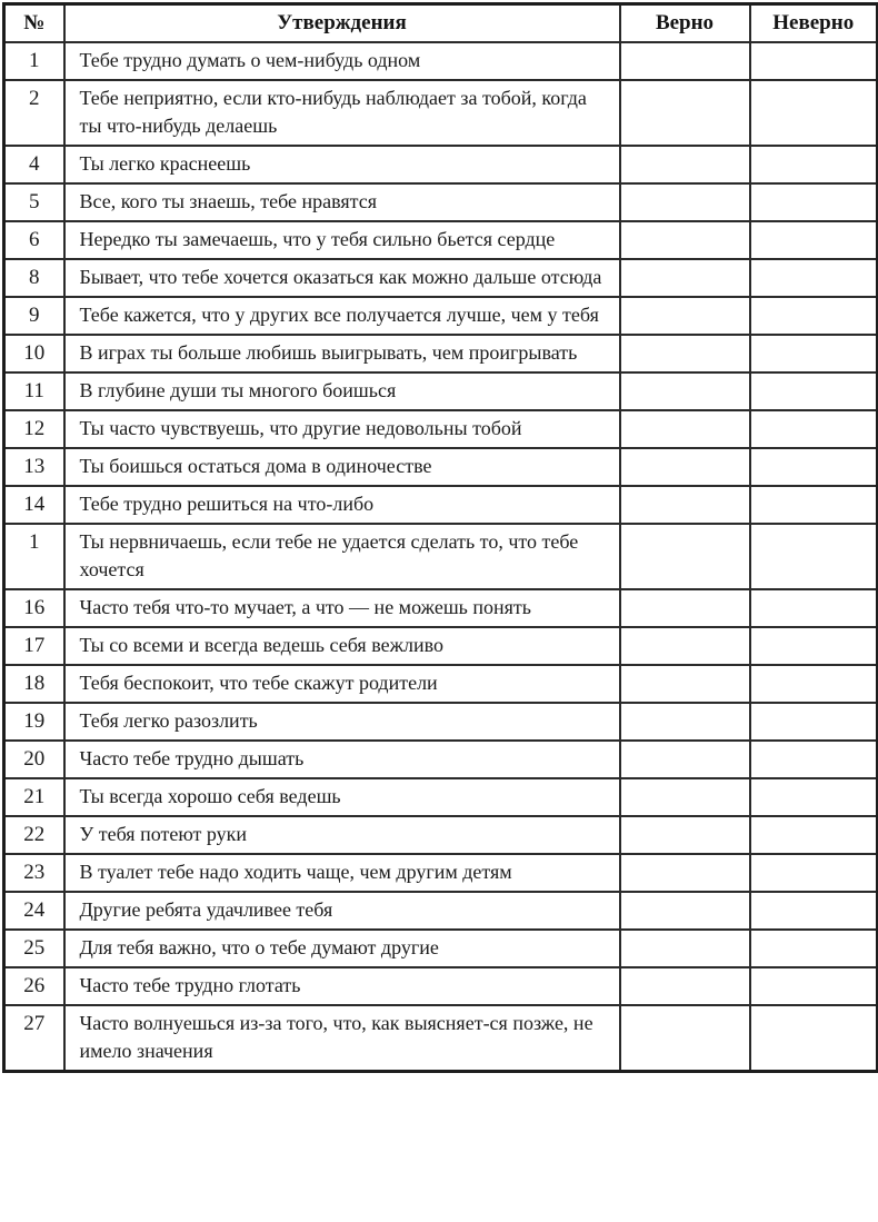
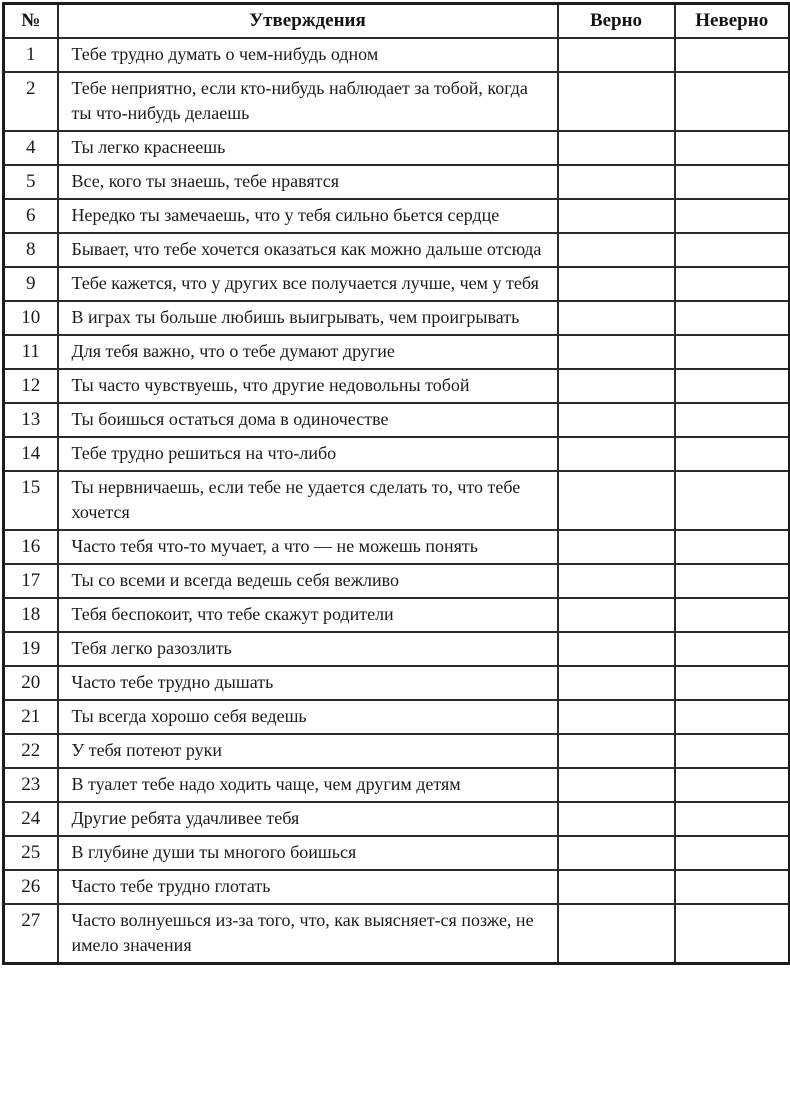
  №	Утверждения	Верно	Неверно
  1	Тебе трудно думать о чем-нибудь одном
  2	Тебе неприятно, если кто-нибудь наблюдает за тобой, когда ты что-нибудь делаешь
  4	Ты легко краснеешь
  5	Все, кого ты знаешь, тебе нравятся
  6	Нередко ты замечаешь, что у тебя сильно бьется сердце
  8	Бывает, что тебе хочется оказаться как можно дальше отсюда
  9	Тебе кажется, что у других все получается лучше, чем у тебя
  10	В играх ты больше любишь выигрывать, чем проигрывать
- 11	В глубине души ты многого боишься
+ 11	Для тебя важно, что о тебе думают другие
  12	Ты часто чувствуешь, что другие недовольны тобой
  13	Ты боишься остаться дома в одиночестве
  14	Тебе трудно решиться на что-либо
- 1	Ты нервничаешь, если тебе не удается сделать то, что тебе хочется
+ 15	Ты нервничаешь, если тебе не удается сделать то, что тебе хочется
  16	Часто тебя что-то мучает, а что — не можешь понять
  17	Ты со всеми и всегда ведешь себя вежливо
  18	Тебя беспокоит, что тебе скажут родители
  19	Тебя легко разозлить
  20	Часто тебе трудно дышать
  21	Ты всегда хорошо себя ведешь
  22	У тебя потеют руки
  23	В туалет тебе надо ходить чаще, чем другим детям
  24	Другие ребята удачливее тебя
- 25	Для тебя важно, что о тебе думают другие
+ 25	В глубине души ты многого боишься
  26	Часто тебе трудно глотать
  27	Часто волнуешься из-за того, что, как выясняет-ся позже, не имело значения
